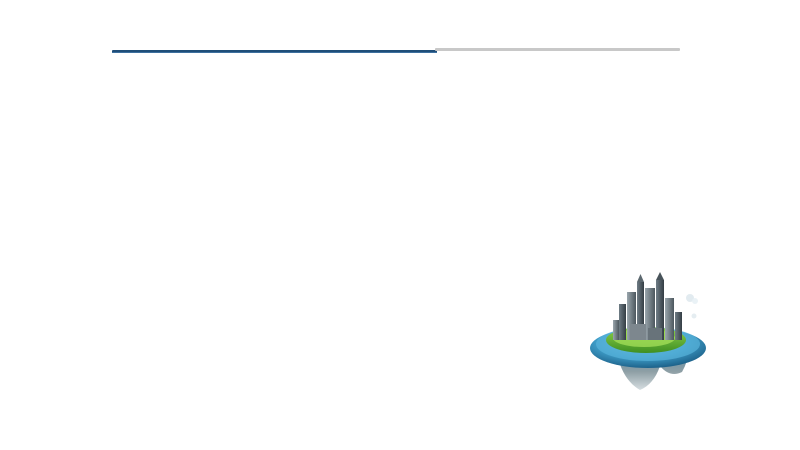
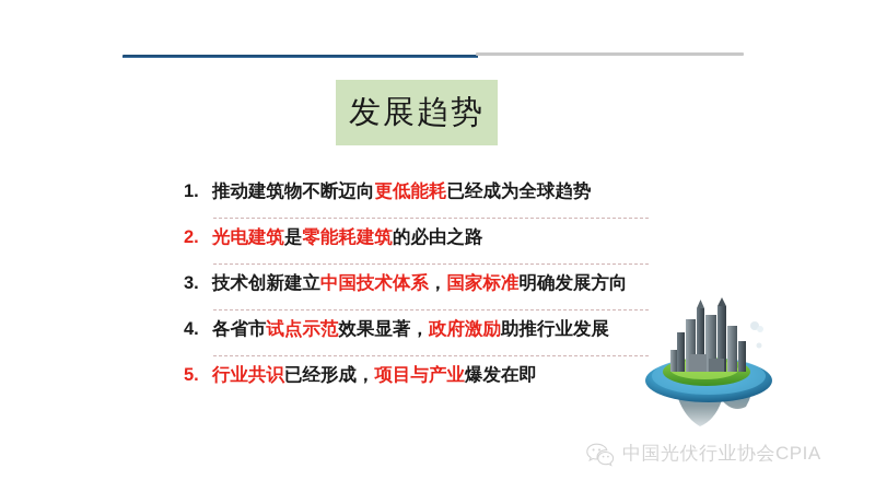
+ 发展趋势
+ 1.
+ 推动建筑物不断迈向更低能耗已经成为全球趋势
+ 2.
+ 光电建筑是零能耗建筑的必由之路
+ 3.
+ 技术创新建立中国技术体系，国家标准明确发展方向
+ 4.
+ 各省市试点示范效果显著，政府激励助推行业发展
+ 5.
+ 行业共识已经形成，项目与产业爆发在即
+ 中国光伏行业协会CPIA
